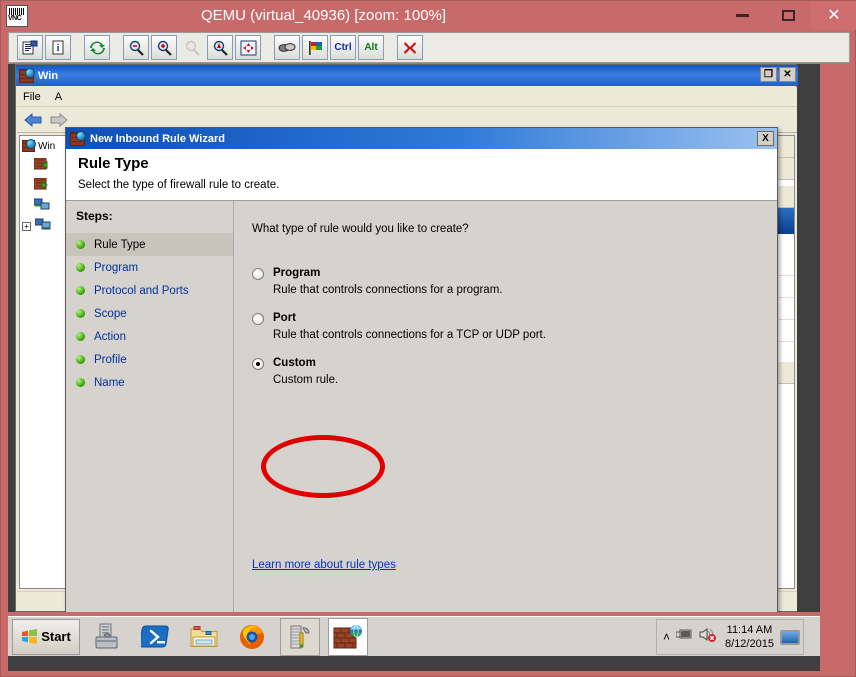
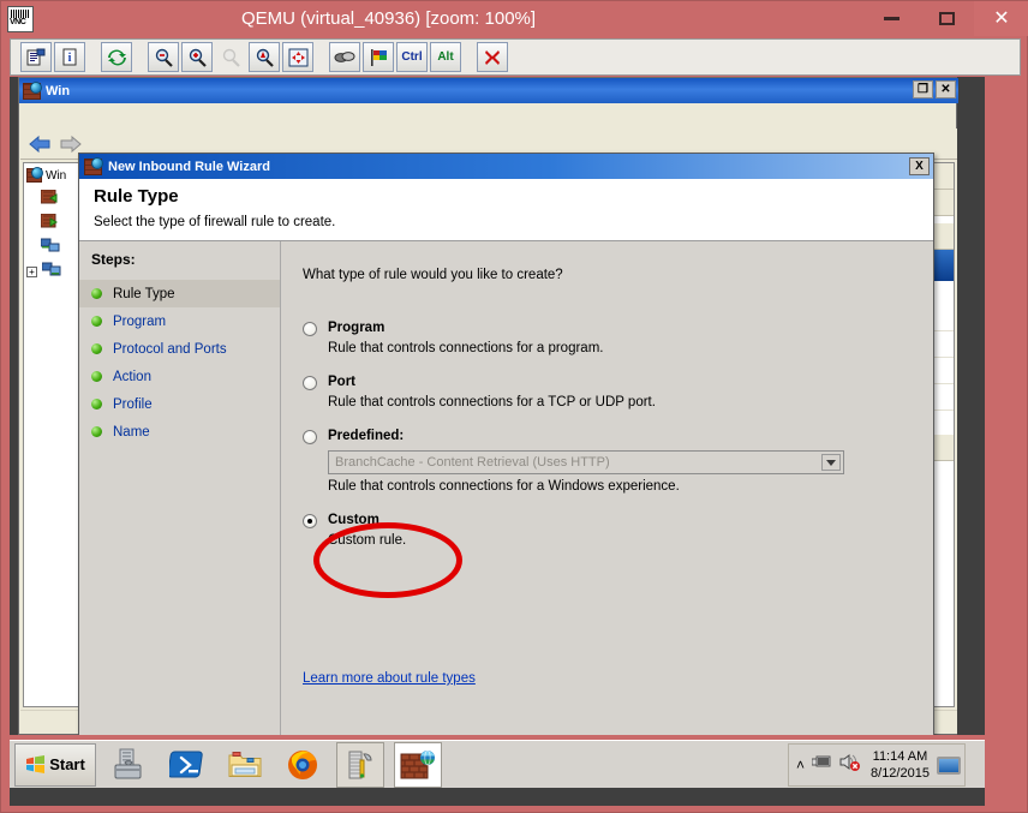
  QEMU (virtual_40936) [zoom: 100%]
  ✕
  i
  Ctrl
  Alt
  Win
  ❐
  ✕
- File
- A
  Win
  +
  New Inbound Rule Wizard
  X
  Rule Type
  Select the type of firewall rule to create.
  Steps:
  Rule Type
  Program
  Protocol and Ports
- Scope
  Action
  Profile
  Name
  What type of rule would you like to create?
  Program
  Rule that controls connections for a program.
  Port
  Rule that controls connections for a TCP or UDP port.
+ Predefined:
+ BranchCache - Content Retrieval (Uses HTTP)
+ Rule that controls connections for a Windows experience.
  Custom
  Custom rule.
  Learn more about rule types
  Start
  ˄
  11:14 AM
  8/12/2015
